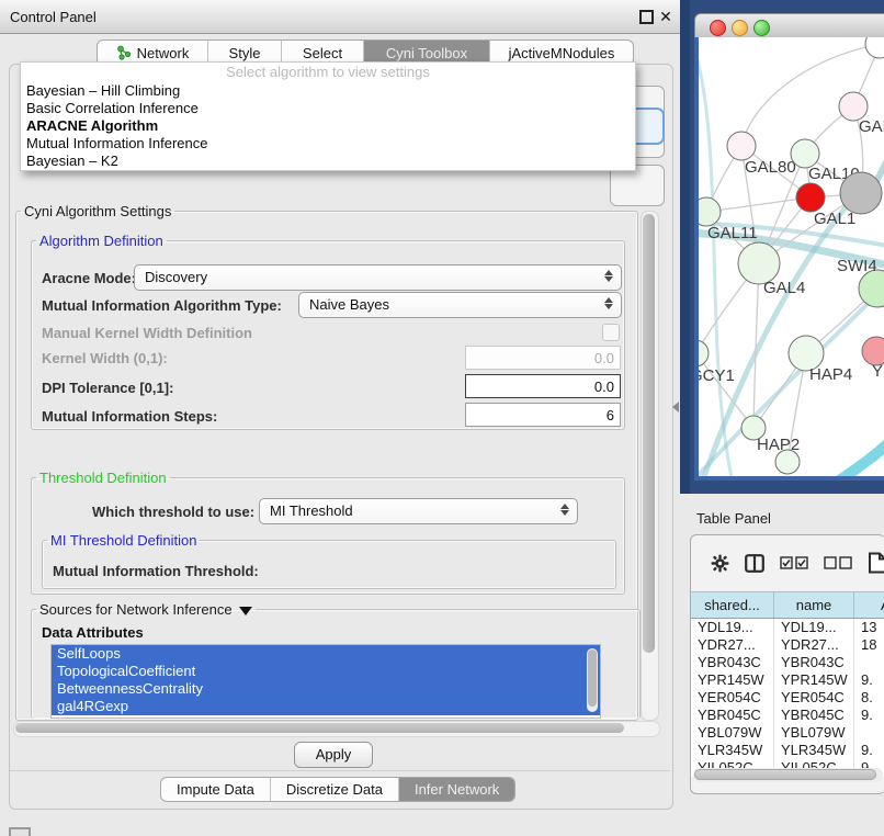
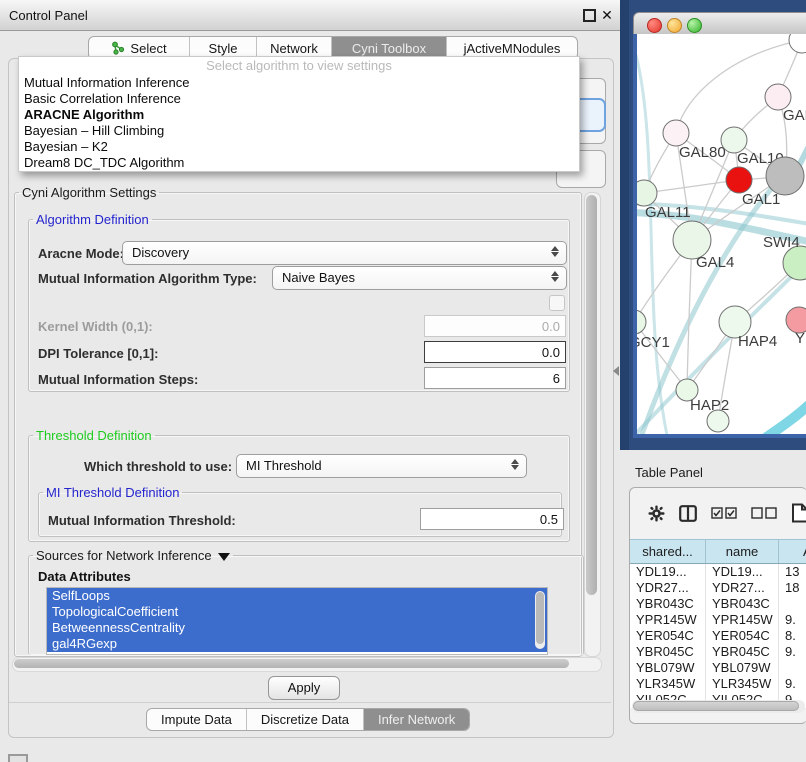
  Control Panel
  ✕
- Network
+ Select
  Style
- Select
+ Network
  Cyni Toolbox
  jActiveMNodules
  Cyni Algorithm Settings
  Algorithm Definition
  Aracne Mode
  Discovery
  Mutual Information Algorithm Type:
  Naive Bayes
- Manual Kernel Width Definition
  Kernel Width (0,1):
  0.0
  DPI Tolerance [0,1]:
  0.0
  Mutual Information Steps:
  6
  Threshold Definition
  Which threshold to use:
  MI Threshold
  MI Threshold Definition
  Mutual Information Threshold:
+ 0.5
  Sources for Network Inference
  Data Attributes
  SelfLoops
  TopologicalCoefficient
  BetweennessCentrality
  gal4RGexp
  Apply
  Impute Data
  Discretize Data
  Infer Network
  Select algorithm to view settings
- Bayesian – Hill Climbing
+ Mutual Information Inference
  Basic Correlation Inference
  ARACNE Algorithm
- Mutual Information Inference
+ Bayesian – Hill Climbing
  Bayesian – K2
+ Dream8 DC_TDC Algorithm
  GAL80
  GAL1
  GAL1
  GAL11
  GAL4
  SWI4
  CY1
  HAP4
  Y
  HAP2
  Table Panel
  shared...
  name
  YDL19...
  YDL19...
  13
  YDR27...
  YDR27...
  18
  YBR043C
  YBR043C
  YPR145W
  YPR145W
  9.
  YER054C
  YER054C
  8.
  YBR045C
  YBR045C
  9.
  YBL079W
  YBL079W
  YLR345W
  YLR345W
  9.
